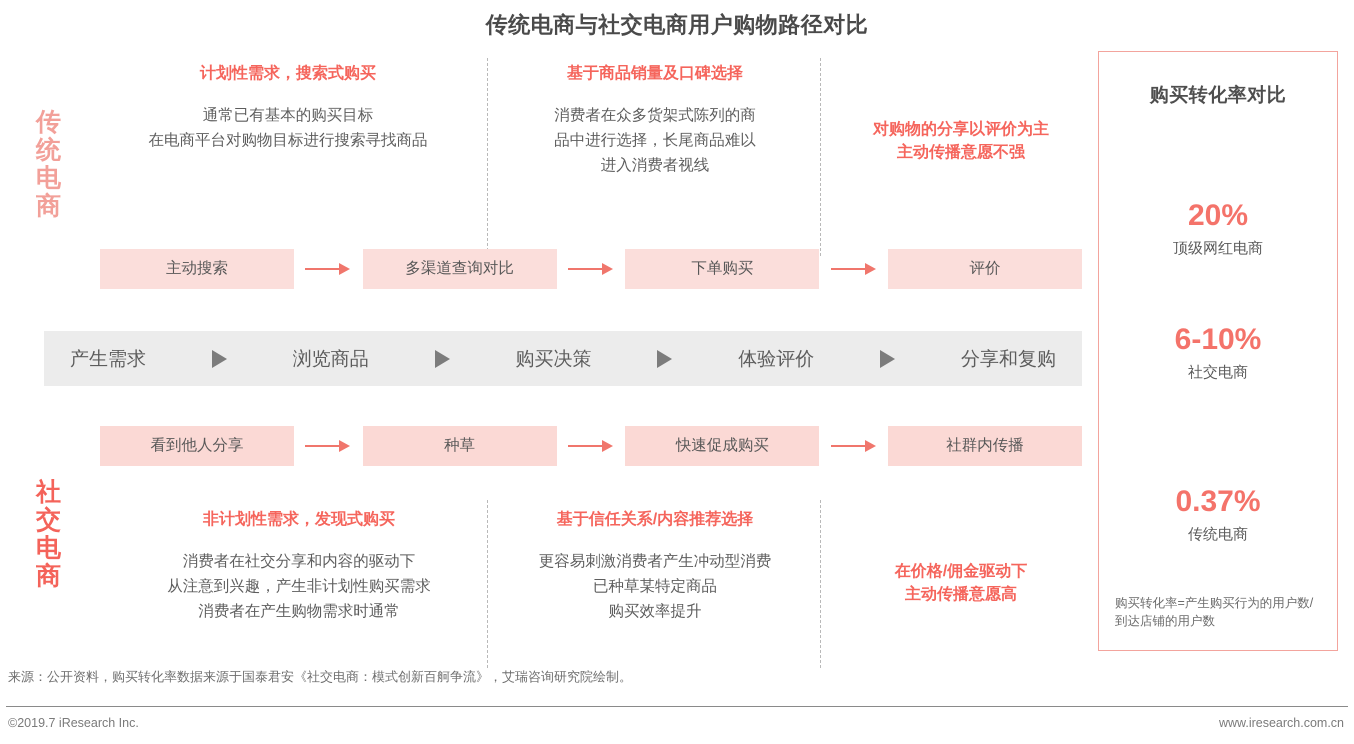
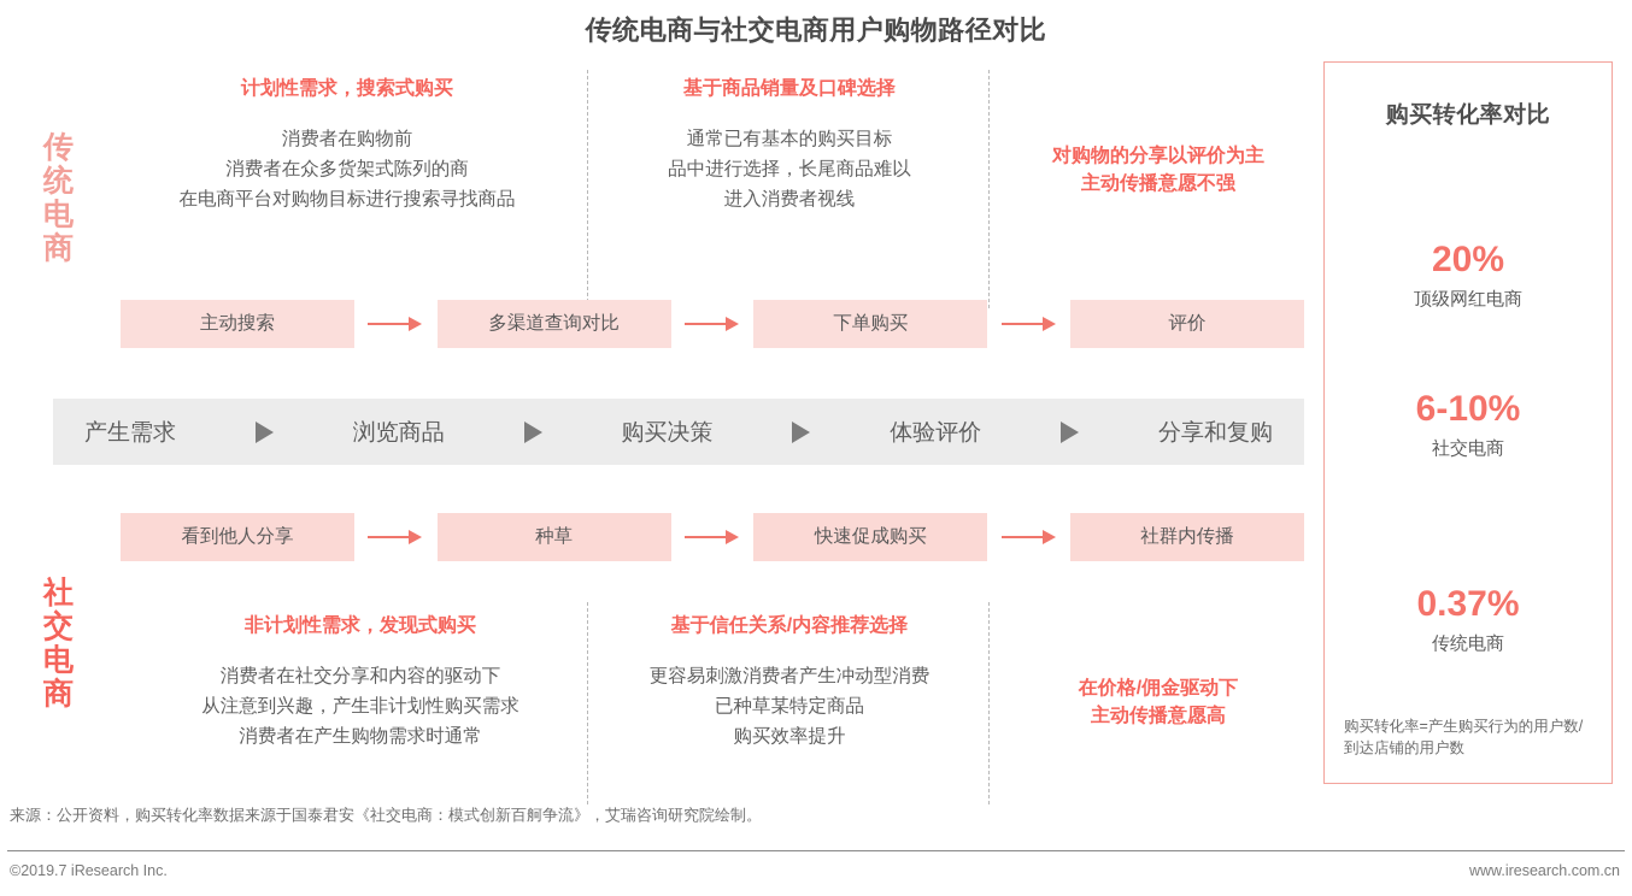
  传统电商与社交电商用户购物路径对比
  传
  统
  电
  商
  社
  交
  电
  商
  计划性需求，搜索式购买
+ 消费者在购物前
- 通常已有基本的购买目标
+ 消费者在众多货架式陈列的商
  在电商平台对购物目标进行搜索寻找商品
  基于商品销量及口碑选择
- 消费者在众多货架式陈列的商
+ 通常已有基本的购买目标
  品中进行选择，长尾商品难以
  进入消费者视线
  对购物的分享以评价为主
  主动传播意愿不强
  主动搜索
  多渠道查询对比
  下单购买
  评价
  产生需求
  浏览商品
  购买决策
  体验评价
  分享和复购
  看到他人分享
  种草
  快速促成购买
  社群内传播
  非计划性需求，发现式购买
  消费者在社交分享和内容的驱动下
  从注意到兴趣，产生非计划性购买需求
  消费者在产生购物需求时通常
  基于信任关系/内容推荐选择
  更容易刺激消费者产生冲动型消费
  已种草某特定商品
  购买效率提升
  在价格/佣金驱动下
  主动传播意愿高
  购买转化率对比
  20%
  顶级网红电商
  6-10%
  社交电商
  0.37%
  传统电商
  购买转化率=产生购买行为的用户数/到达店铺的用户数
  来源：公开资料，购买转化率数据来源于国泰君安《社交电商：模式创新百舸争流》，艾瑞咨询研究院绘制。
  ©2019.7 iResearch Inc.
  www.iresearch.com.cn
